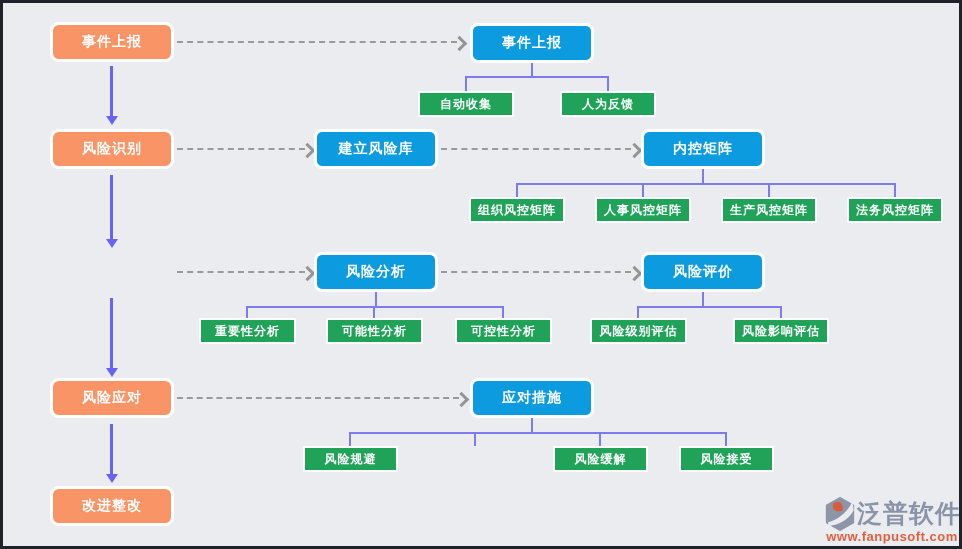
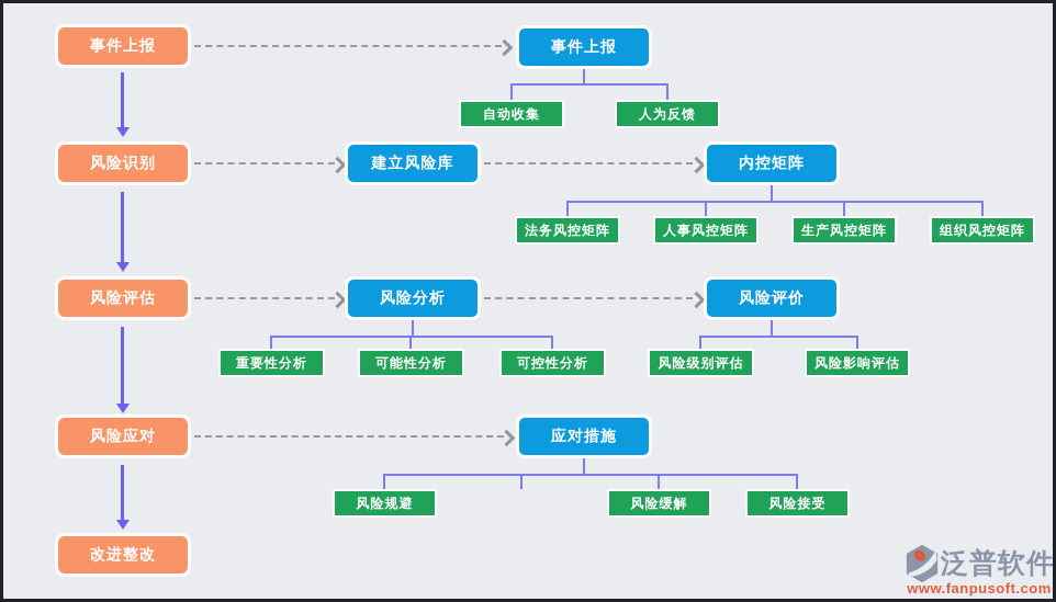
  事件上报
  风险识别
+ 风险评估
  风险应对
  改进整改
  事件上报
  自动收集
  人为反馈
  建立风险库
  内控矩阵
- 组织风控矩阵
+ 法务风控矩阵
  人事风控矩阵
  生产风控矩阵
- 法务风控矩阵
+ 组织风控矩阵
  风险分析
  风险评价
  重要性分析
  可能性分析
  可控性分析
  风险级别评估
  风险影响评估
  应对措施
  风险规避
  风险缓解
  风险接受
  泛普软件
  www.fanpusoft.com
